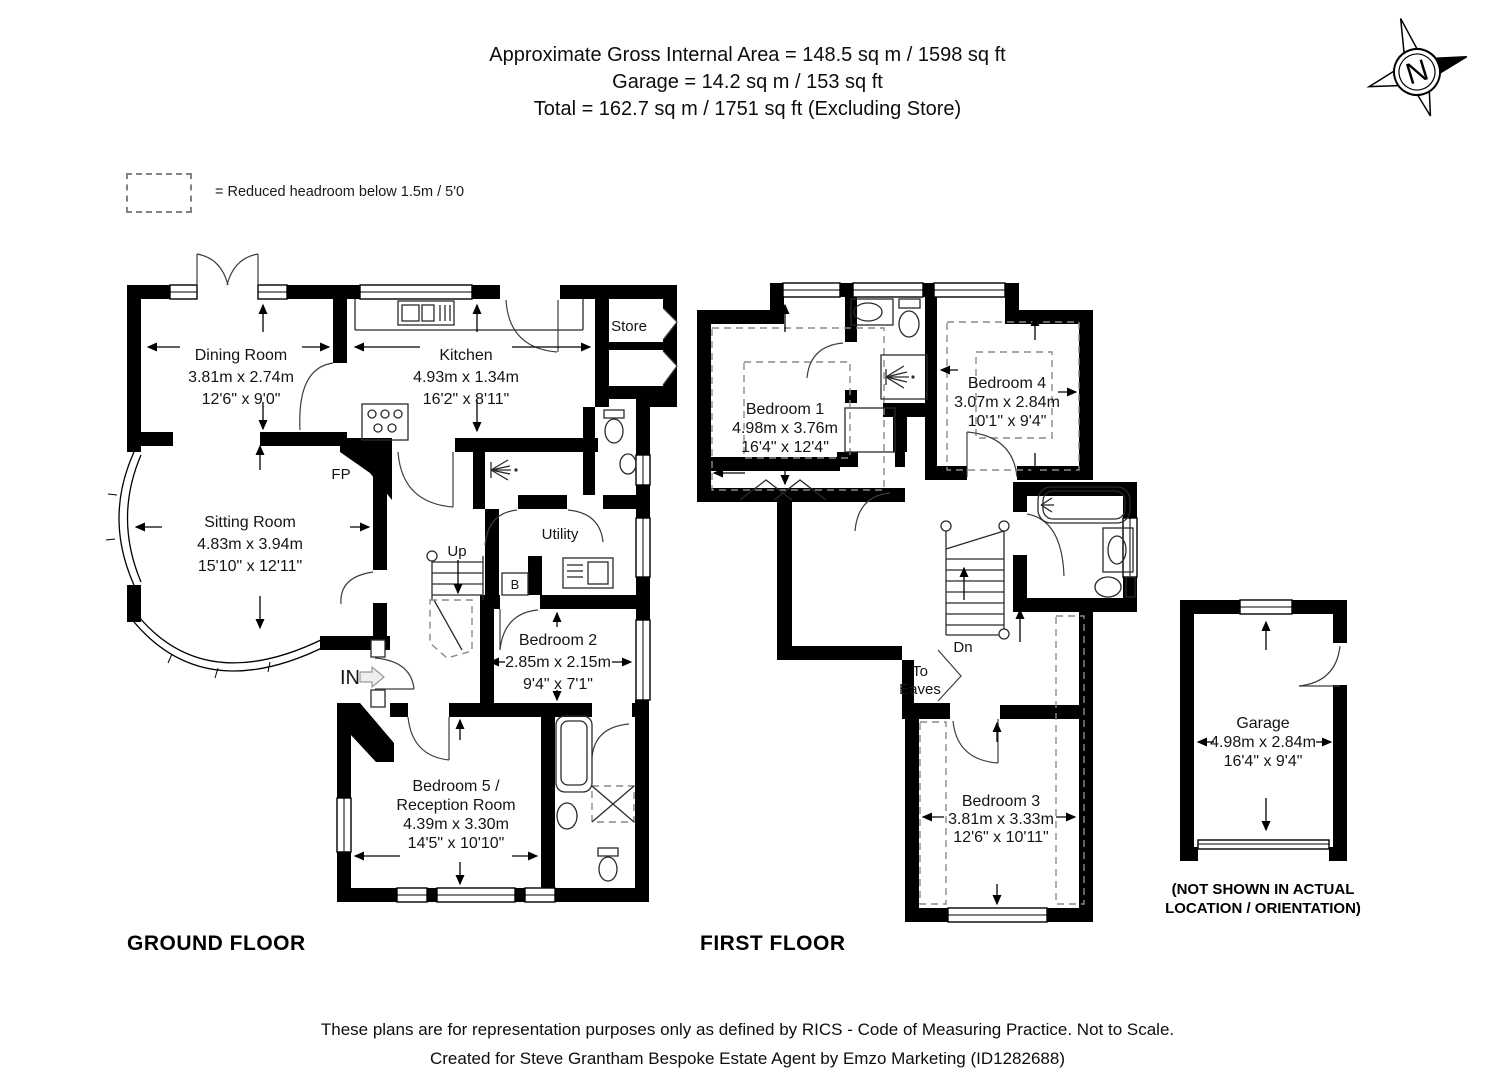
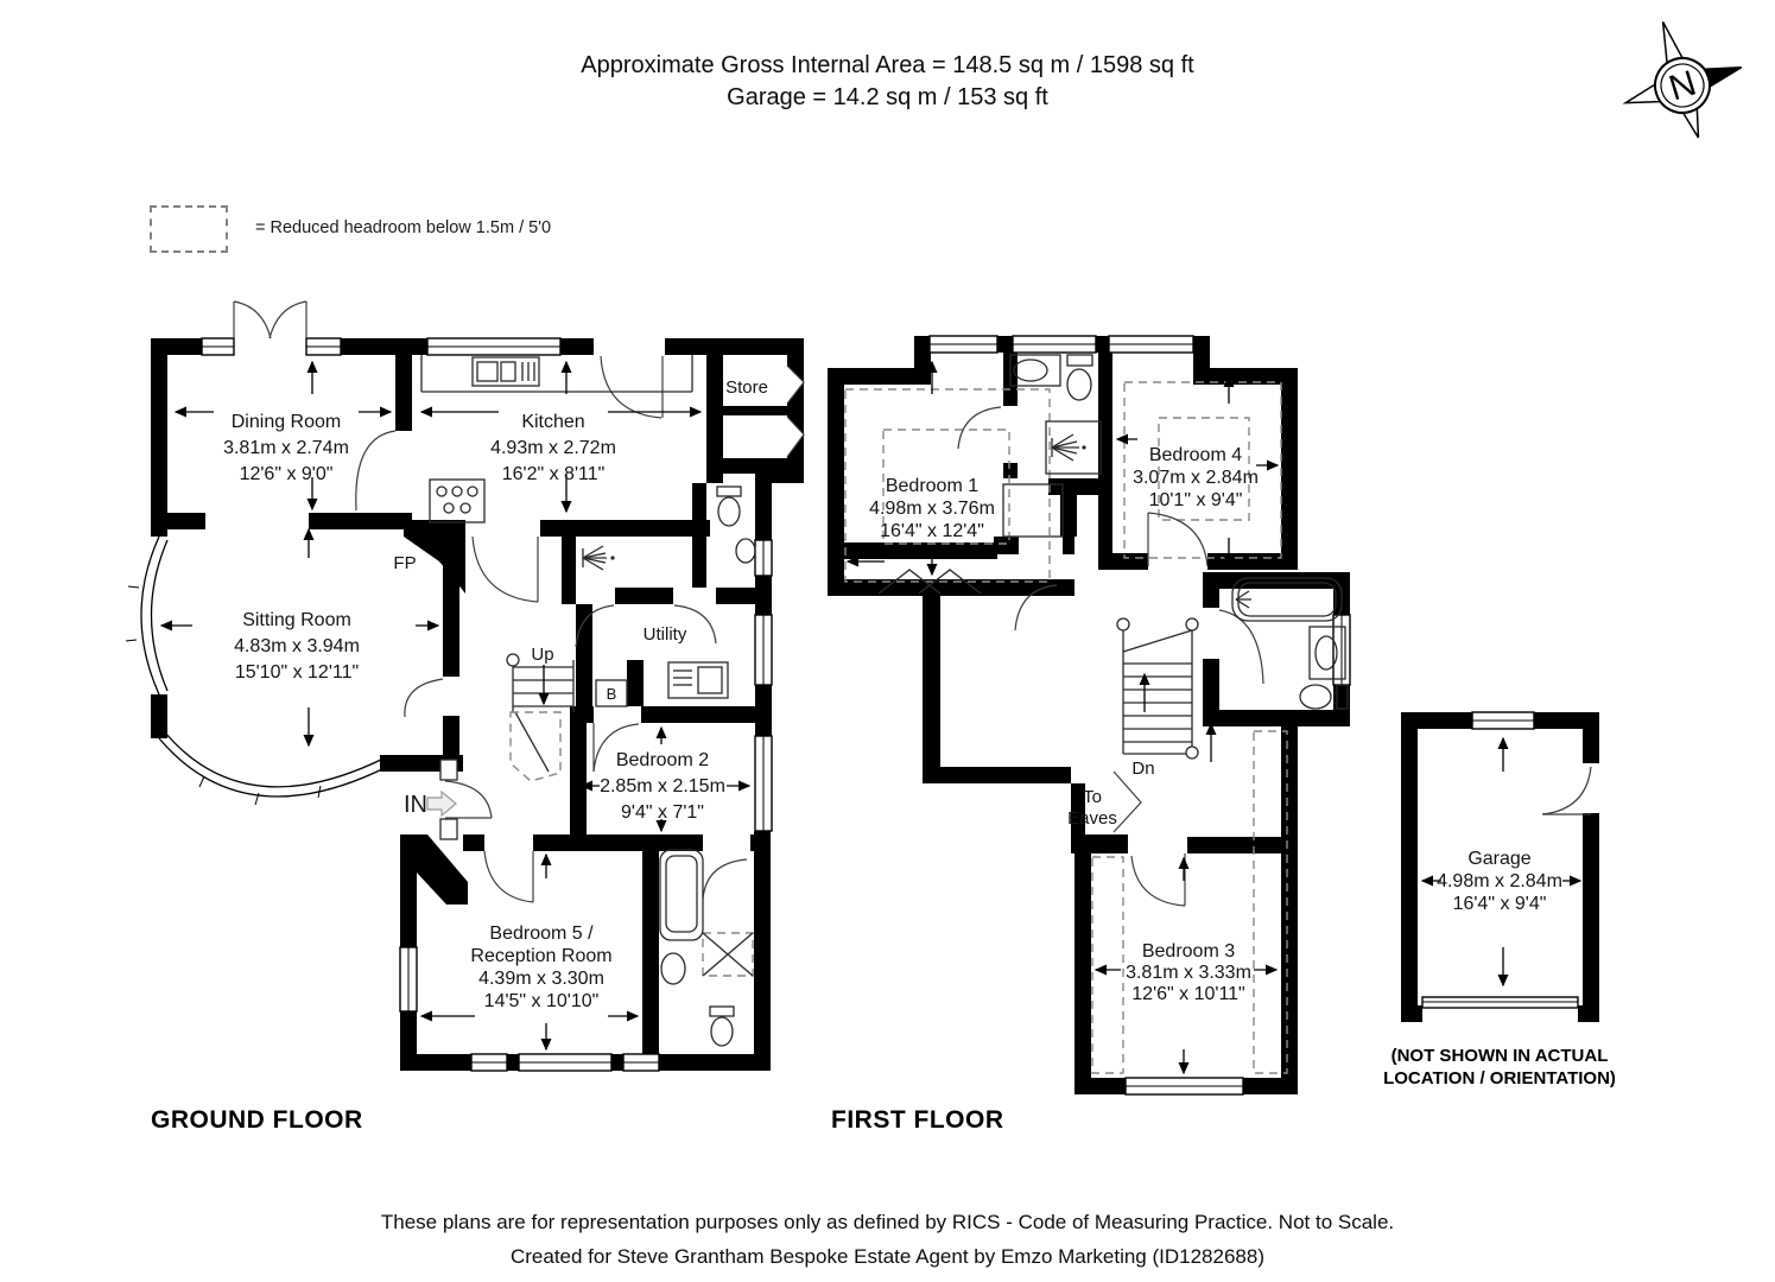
  Approximate Gross Internal Area = 148.5 sq m / 1598 sq ft
  Garage = 14.2 sq m / 153 sq ft
- Total = 162.7 sq m / 1751 sq ft (Excluding Store)
  = Reduced headroom below 1.5m / 5'0
  Dining Room
  3.81m x 2.74m
  12'6" x 9'0"
  Kitchen
- 4.93m x 1.34m
+ 4.93m x 2.72m
  16'2" x 8'11"
  Sitting Room
  4.83m x 3.94m
  15'10" x 12'11"
  Bedroom 2
  2.85m x 2.15m
  9'4" x 7'1"
  Bedroom 5 /
  Reception Room
  4.39m x 3.30m
  14'5" x 10'10"
  Store
  FP
  Utility
  Up
  B
  IN
  Bedroom 1
  4.98m x 3.76m
  16'4" x 12'4"
  Bedroom 4
  3.07m x 2.84m
  10'1" x 9'4"
  Bedroom 3
  3.81m x 3.33m
  12'6" x 10'11"
  Dn
  To
  Eaves
  Garage
  4.98m x 2.84m
  16'4" x 9'4"
  GROUND FLOOR
  FIRST FLOOR
  (NOT SHOWN IN ACTUAL
  LOCATION / ORIENTATION)
  These plans are for representation purposes only as defined by RICS - Code of Measuring Practice. Not to Scale.
  Created for Steve Grantham Bespoke Estate Agent by Emzo Marketing (ID1282688)
